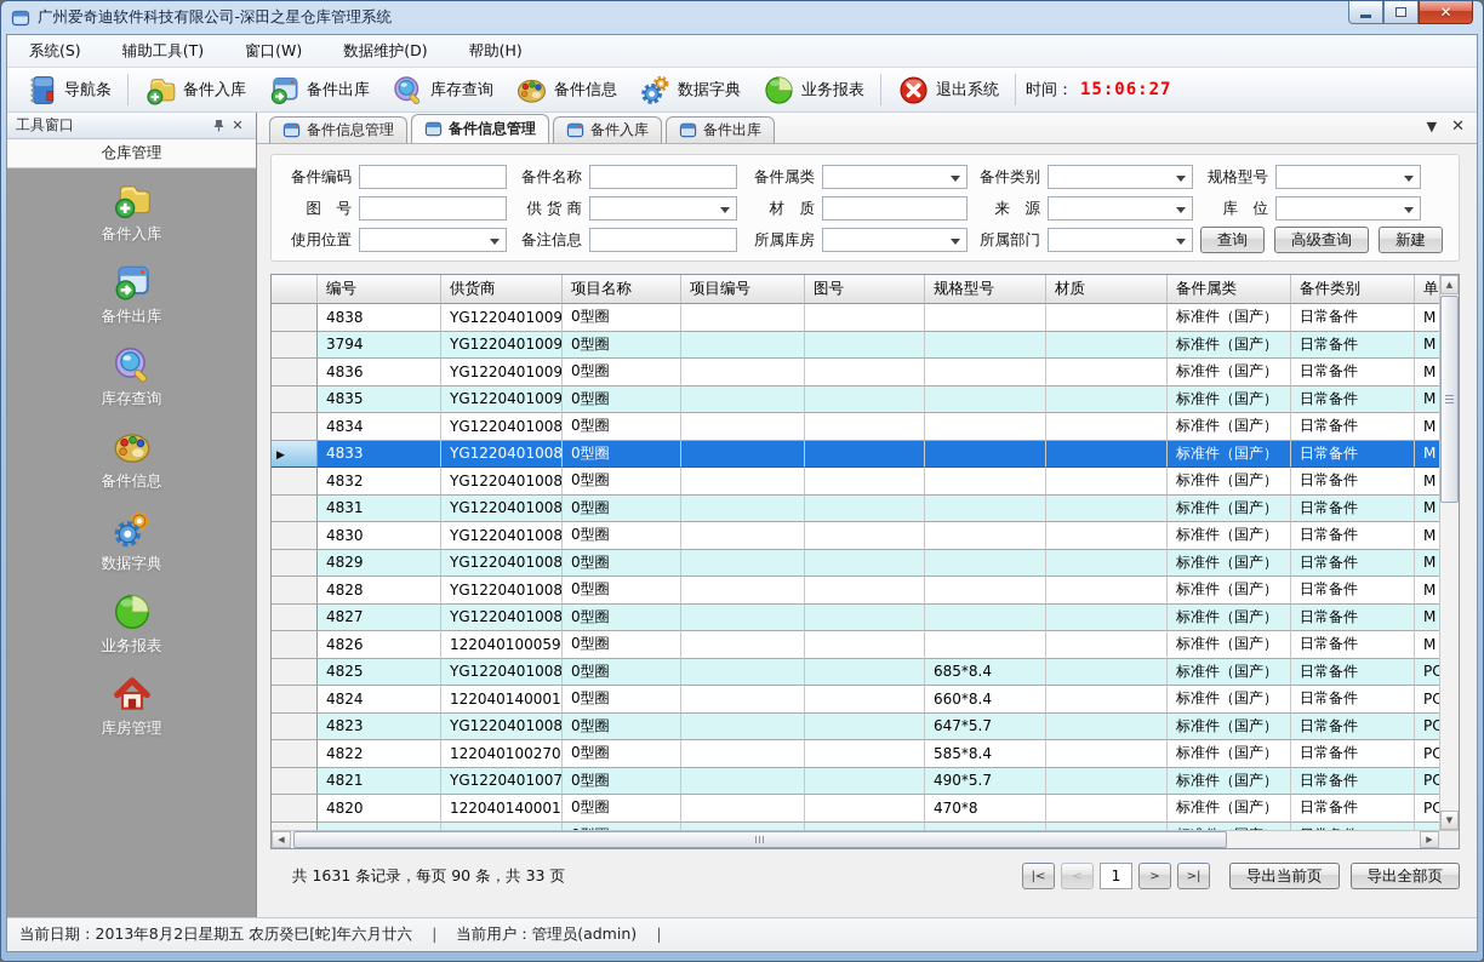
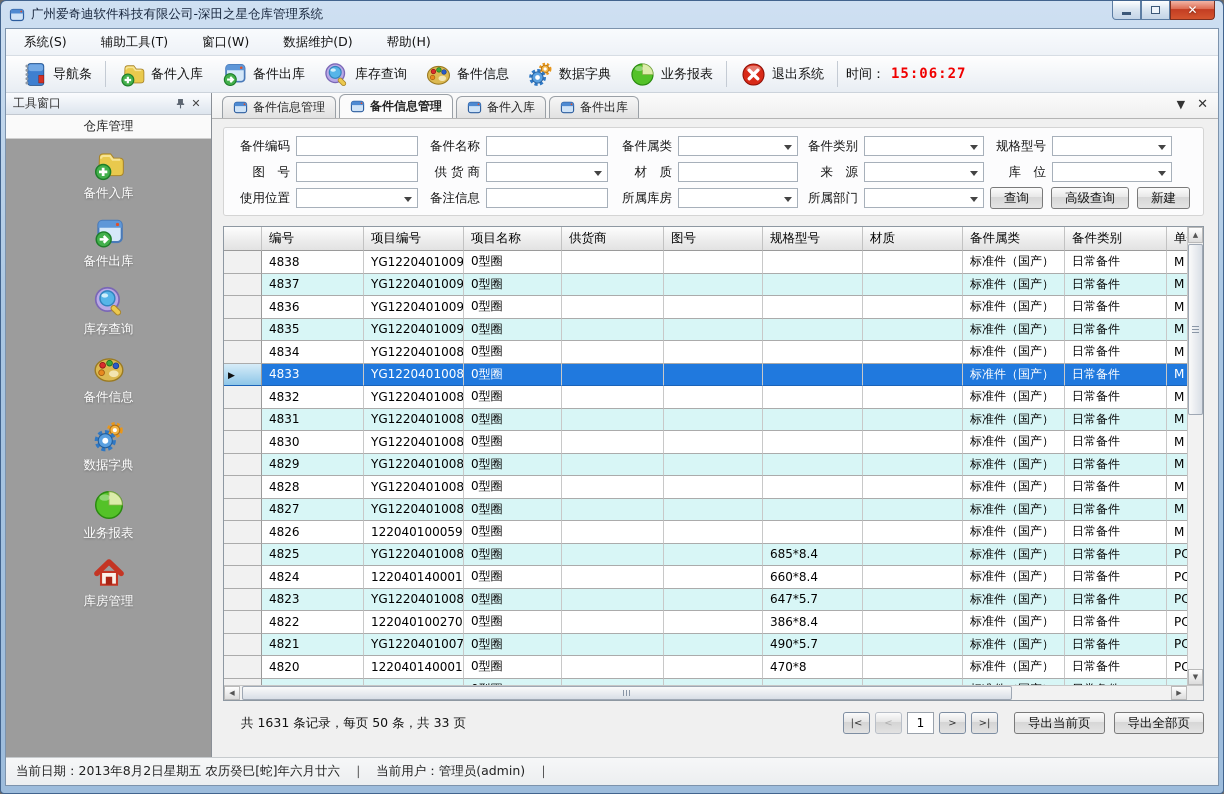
  广州爱奇迪软件科技有限公司-深田之星仓库管理系统
  ✕
  系统(S)
  辅助工具(T)
  窗口(W)
  数据维护(D)
  帮助(H)
  导航条
  备件入库
  备件出库
  库存查询
  备件信息
  数据字典
  业务报表
  退出系统
  时间：
  15:06:27
  工具窗口
  ✕
  仓库管理
  备件入库
  备件出库
  库存查询
  备件信息
  数据字典
  业务报表
  库房管理
  备件信息管理
  备件信息管理
  备件入库
  备件出库
  ▼
  ✕
  备件编码
  备件名称
  备件属类
  备件类别
  规格型号
  图 号
  供 货 商
  材 质
  来 源
  库 位
  使用位置
  备注信息
  所属库房
  所属部门
  查询
  高级查询
  新建
  编号
- 供货商
+ 项目编号
  项目名称
- 项目编号
+ 供货商
  图号
  规格型号
  材质
  备件属类
  备件类别
  4838
  YG1220401009
  0型圈
  标准件（国产）
  日常备件
  M
- 3794
+ 4837
  YG1220401009
  0型圈
  标准件（国产）
  日常备件
  M
  4836
  YG1220401009
  0型圈
  标准件（国产）
  日常备件
  M
  4835
  YG1220401009
  0型圈
  标准件（国产）
  日常备件
  M
  4834
  YG1220401008
  0型圈
  标准件（国产）
  日常备件
  M
  4833
  YG1220401008
  0型圈
  标准件（国产）
  日常备件
  M
  4832
  YG1220401008
  0型圈
  标准件（国产）
  日常备件
  M
  4831
  YG1220401008
  0型圈
  标准件（国产）
  日常备件
  M
  4830
  YG1220401008
  0型圈
  标准件（国产）
  日常备件
  M
  4829
  YG1220401008
  0型圈
  标准件（国产）
  日常备件
  M
  4828
  YG1220401008
  0型圈
  标准件（国产）
  日常备件
  M
  4827
  YG1220401008
  0型圈
  标准件（国产）
  日常备件
  M
  4826
  122040100059
  0型圈
  标准件（国产）
  日常备件
  M
  4825
  YG1220401008
  0型圈
  685*8.4
  标准件（国产）
  日常备件
  PC
  4824
  122040140001
  0型圈
  660*8.4
  标准件（国产）
  日常备件
  PC
  4823
  YG1220401008
  0型圈
  647*5.7
  标准件（国产）
  日常备件
  PC
  4822
  122040100270
  0型圈
- 585*8.4
+ 386*8.4
  标准件（国产）
  日常备件
  PC
  4821
  YG1220401007
  0型圈
  490*5.7
  标准件（国产）
  日常备件
  PC
  4820
  122040140001
  0型圈
  470*8
  标准件（国产）
  日常备件
  PC
  ▲
  ▼
  ◀
  ▶
- 共 1631 条记录，每页 90 条，共 33 页
+ 共 1631 条记录，每页 50 条，共 33 页
  |<
  <
  1
  >
  >|
  导出当前页
  导出全部页
  当前日期：2013年8月2日星期五 农历癸巳[蛇]年六月廿六
  ｜
  当前用户：管理员(admin)
  ｜
